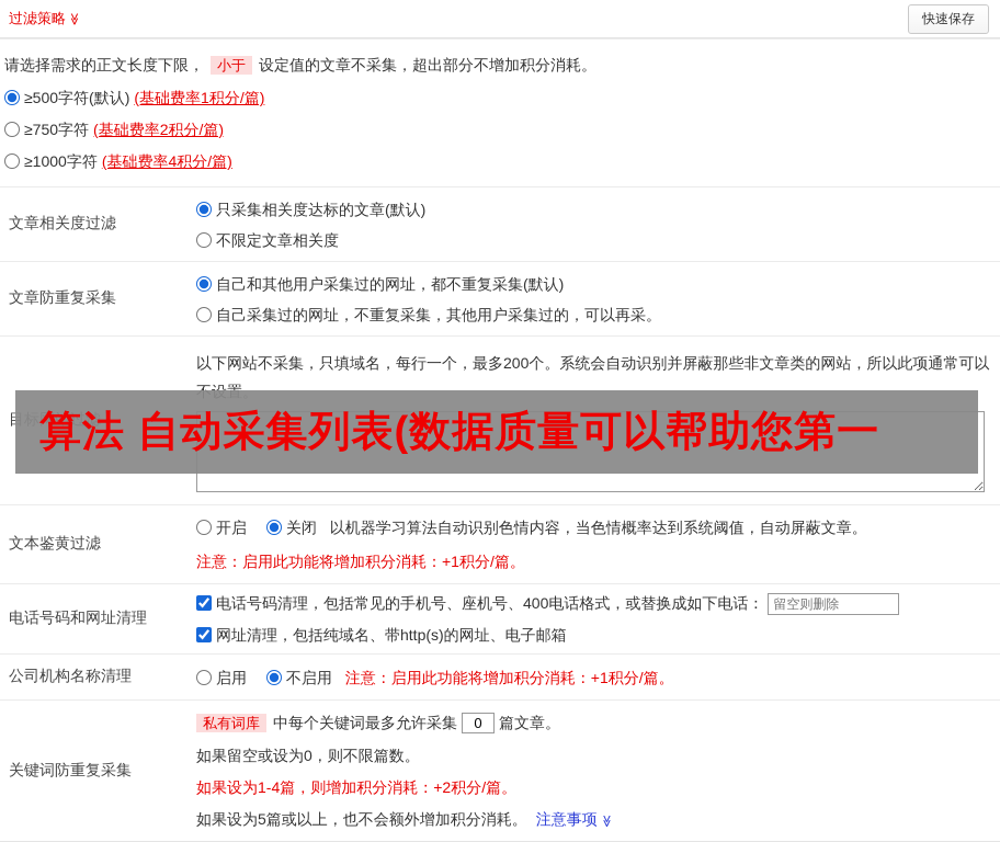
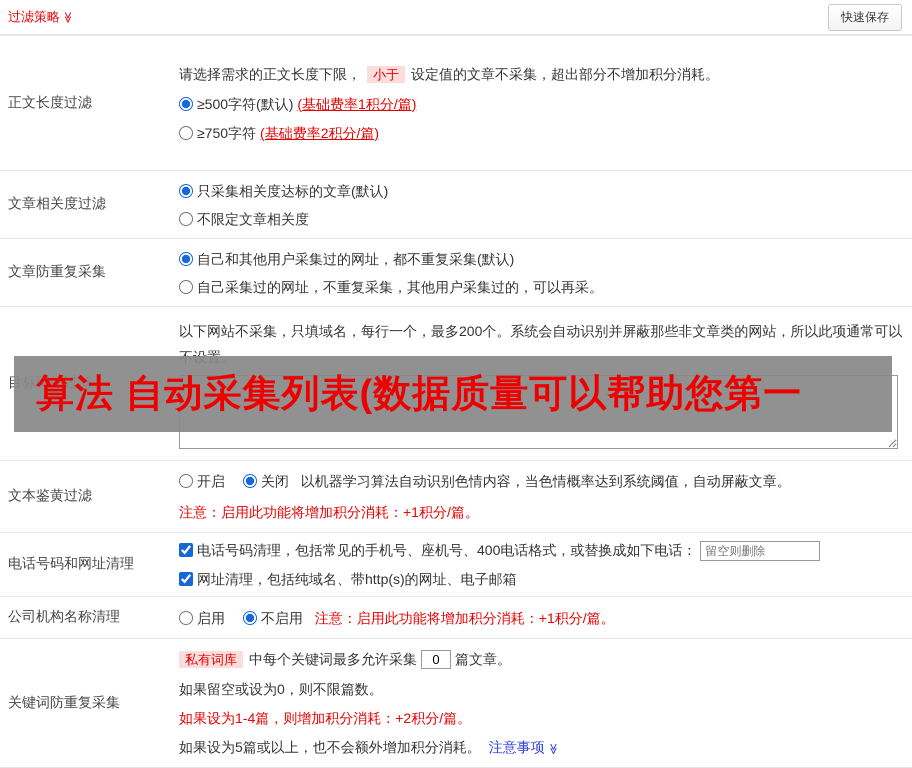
  快速保存
+ 正文长度过滤
  请选择需求的正文长度下限， 小于 设定值的文章不采集，超出部分不增加积分消耗。
  ≥500字符(默认) (基础费率1积分/篇)
  ≥750字符 (基础费率2积分/篇)
- ≥1000字符 (基础费率4积分/篇)
  文章相关度过滤
  只采集相关度达标的文章(默认)
  不限定文章相关度
  文章防重复采集
  自己和其他用户采集过的网址，都不重复采集(默认)
  自己采集过的网址，不重复采集，其他用户采集过的，可以再采。
  以下网站不采集，只填域名，每行一个，最多200个。系统会自动识别并屏蔽那些非文章类的网站，所以此项通常可以
  文本鉴黄过滤
  开启 关闭 以机器学习算法自动识别色情内容，当色情概率达到系统阈值，自动屏蔽文章。
  注意：启用此功能将增加积分消耗：+1积分/篇。
  电话号码和网址清理
  电话号码清理，包括常见的手机号、座机号、400电话格式，或替换成如下电话： 留空则删除
  网址清理，包括纯域名、带http(s)的网址、电子邮箱
  公司机构名称清理
  启用 不启用 注意：启用此功能将增加积分消耗：+1积分/篇。
  关键词防重复采集
  私有词库 中每个关键词最多允许采集 0 篇文章。
  如果留空或设为0，则不限篇数。
  如果设为1-4篇，则增加积分消耗：+2积分/篇。
  算法 自动采集列表(数据质量可以帮助您第一
